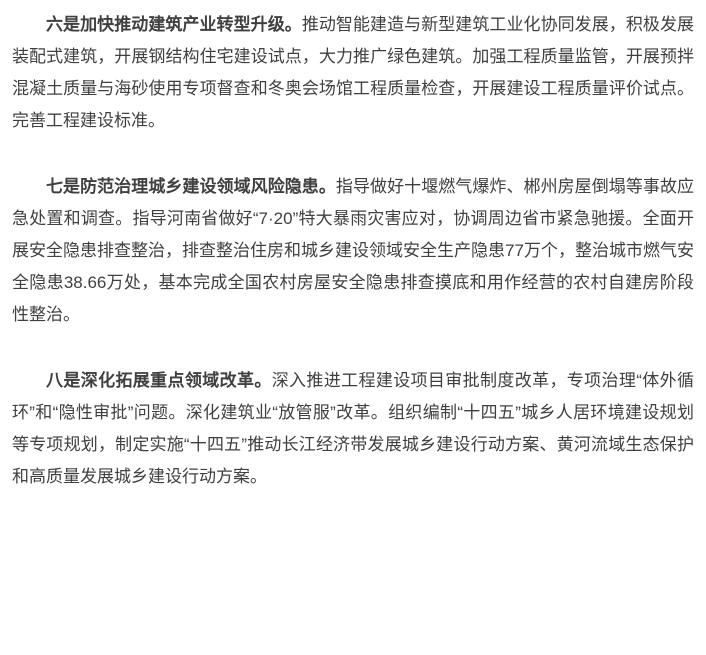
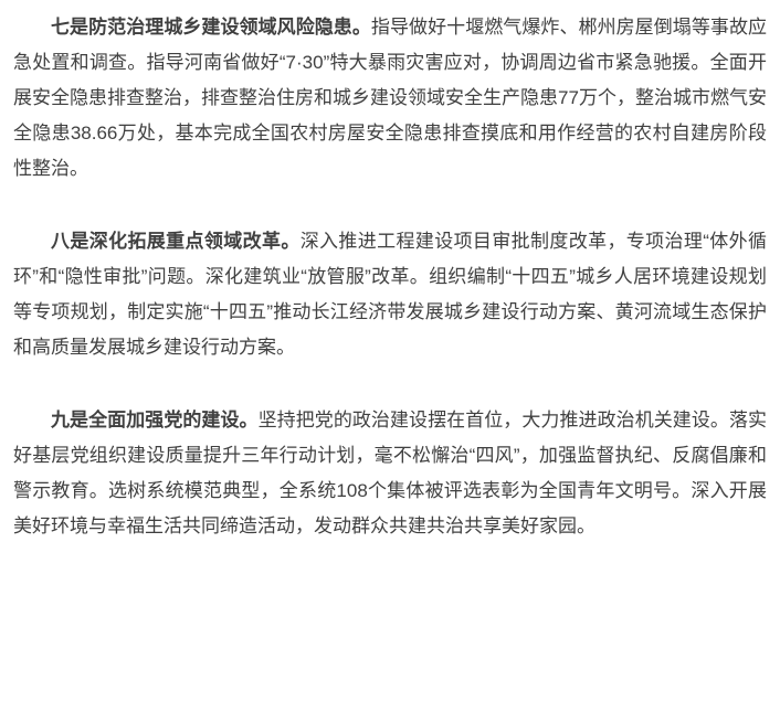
- 六是加快推动建筑产业转型升级。推动智能建造与新型建筑工业化协同发展，积极发展装配式建筑，开展钢结构住宅建设试点，大力推广绿色建筑。加强工程质量监管，开展预拌混凝土质量与海砂使用专项督查和冬奥会场馆工程质量检查，开展建设工程质量评价试点。完善工程建设标准。
- 七是防范治理城乡建设领域风险隐患。指导做好十堰燃气爆炸、郴州房屋倒塌等事故应急处置和调查。指导河南省做好“7·20”特大暴雨灾害应对，协调周边省市紧急驰援。全面开展安全隐患排查整治，排查整治住房和城乡建设领域安全生产隐患77万个，整治城市燃气安全隐患38.66万处，基本完成全国农村房屋安全隐患排查摸底和用作经营的农村自建房阶段性整治。
+ 七是防范治理城乡建设领域风险隐患。指导做好十堰燃气爆炸、郴州房屋倒塌等事故应急处置和调查。指导河南省做好“7·30”特大暴雨灾害应对，协调周边省市紧急驰援。全面开展安全隐患排查整治，排查整治住房和城乡建设领域安全生产隐患77万个，整治城市燃气安全隐患38.66万处，基本完成全国农村房屋安全隐患排查摸底和用作经营的农村自建房阶段性整治。
  八是深化拓展重点领域改革。深入推进工程建设项目审批制度改革，专项治理“体外循环”和“隐性审批”问题。深化建筑业“放管服”改革。组织编制“十四五”城乡人居环境建设规划等专项规划，制定实施“十四五”推动长江经济带发展城乡建设行动方案、黄河流域生态保护和高质量发展城乡建设行动方案。
+ 九是全面加强党的建设。坚持把党的政治建设摆在首位，大力推进政治机关建设。落实好基层党组织建设质量提升三年行动计划，毫不松懈治“四风”，加强监督执纪、反腐倡廉和警示教育。选树系统模范典型，全系统108个集体被评选表彰为全国青年文明号。深入开展美好环境与幸福生活共同缔造活动，发动群众共建共治共享美好家园。
